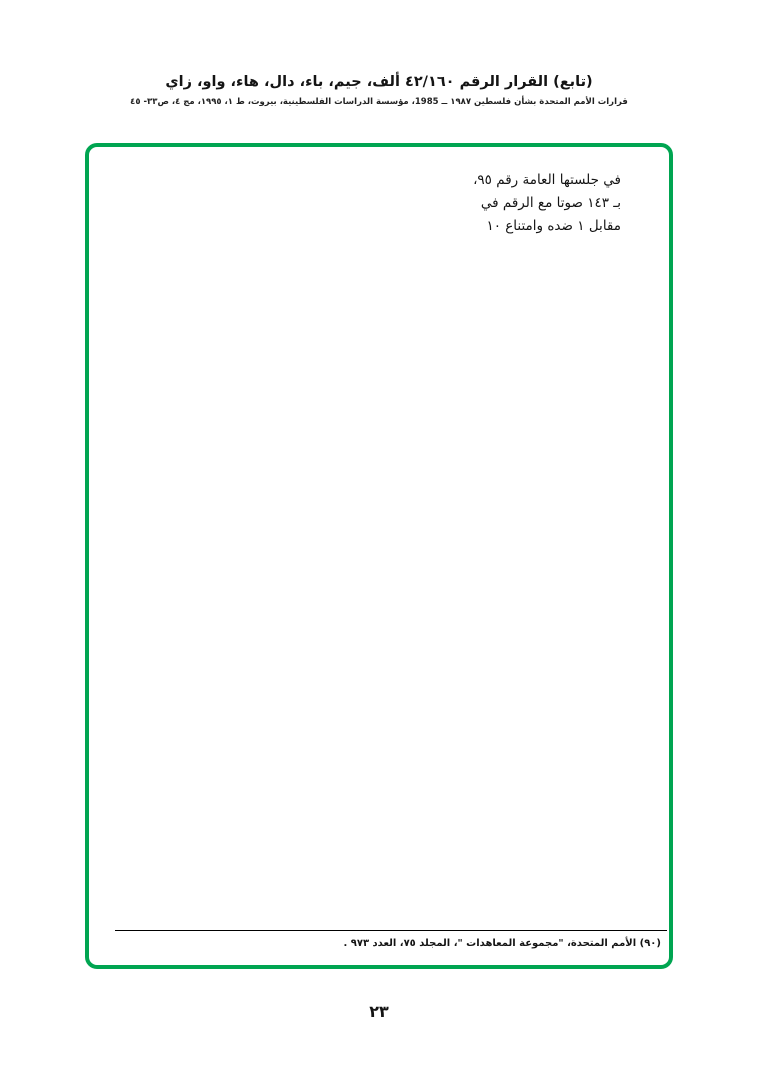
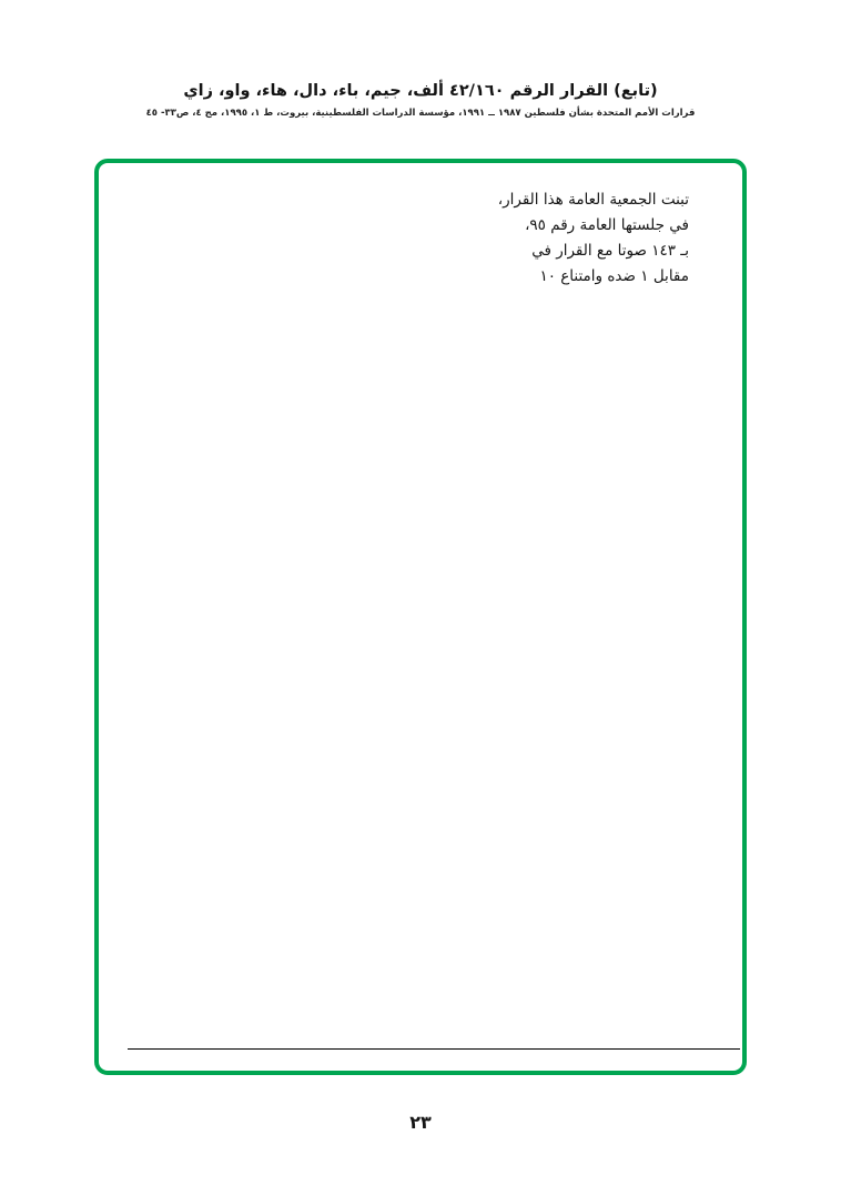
  (تابع) القرار الرقم ٤٢/١٦٠ ألف، جيم، باء، دال، هاء، واو، زاي
- قرارات الأمم المتحدة بشأن فلسطين ١٩٨٧ ــ 1985، مؤسسة الدراسات الفلسطينية، بيروت، ط ١، ١٩٩٥، مج ٤، ص٣٣- ٤٥
+ قرارات الأمم المتحدة بشأن فلسطين ١٩٨٧ ــ ١٩٩١، مؤسسة الدراسات الفلسطينية، بيروت، ط ١، ١٩٩٥، مج ٤، ص٣٣- ٤٥
+ تبنت الجمعية العامة هذا القرار،
  في جلستها العامة رقم ٩٥،
- بـ ١٤٣ صوتا مع الرقم في
+ بـ ١٤٣ صوتا مع القرار في
  مقابل ١ ضده وامتناع ١٠
- (٩٠) الأمم المتحدة، "مجموعة المعاهدات "، المجلد ٧٥، العدد ٩٧٣ .
  ٢٣
